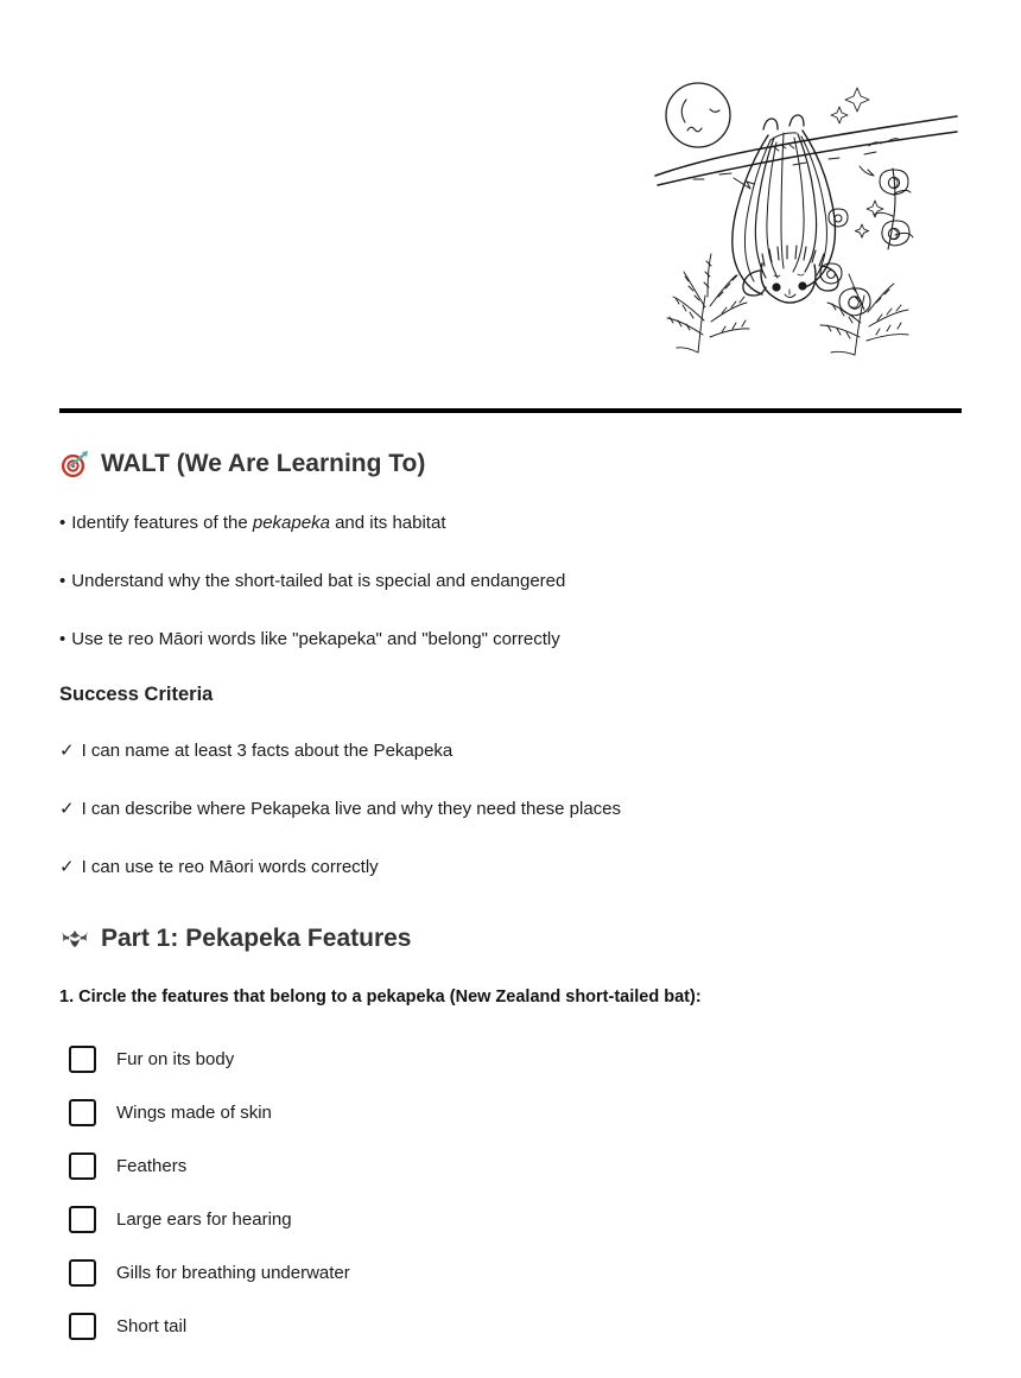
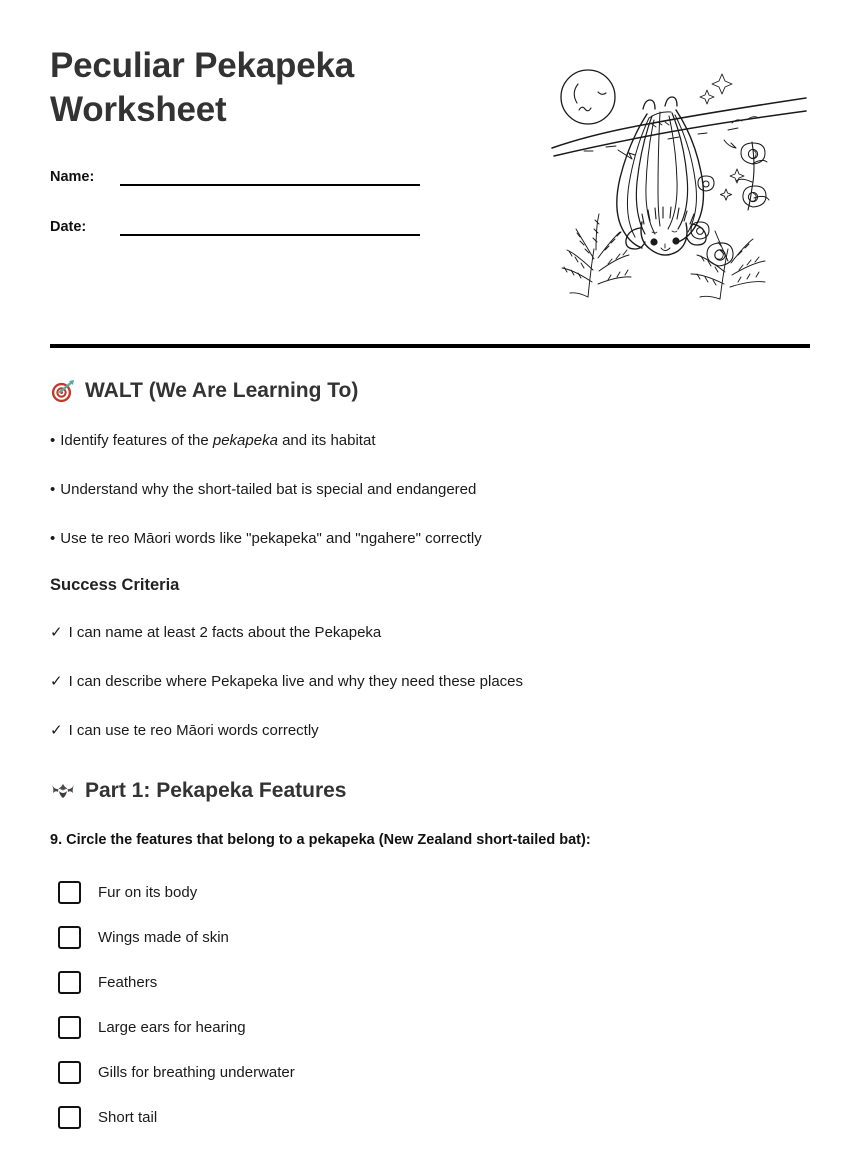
+ Peculiar Pekapeka Worksheet
+ Name:
+ Date:
  WALT (We Are Learning To)
  • Identify features of the pekapeka and its habitat
  • Understand why the short-tailed bat is special and endangered
- • Use te reo Māori words like "pekapeka" and "belong" correctly
+ • Use te reo Māori words like "pekapeka" and "ngahere" correctly
  Success Criteria
- ✓ I can name at least 3 facts about the Pekapeka
+ ✓ I can name at least 2 facts about the Pekapeka
  ✓ I can describe where Pekapeka live and why they need these places
  ✓ I can use te reo Māori words correctly
  Part 1: Pekapeka Features
- 1. Circle the features that belong to a pekapeka (New Zealand short-tailed bat):
+ 9. Circle the features that belong to a pekapeka (New Zealand short-tailed bat):
  Fur on its body
  Wings made of skin
  Feathers
  Large ears for hearing
  Gills for breathing underwater
  Short tail
